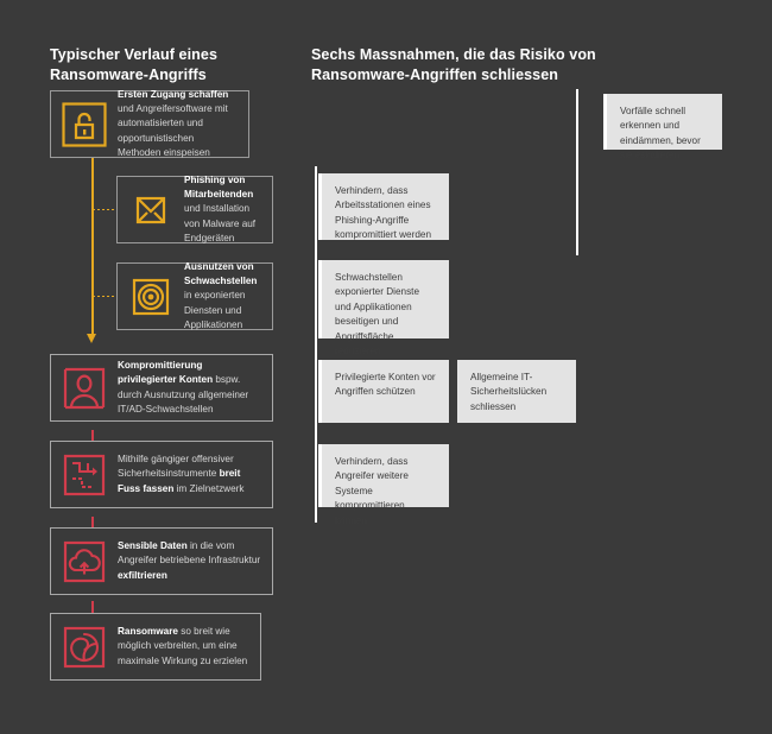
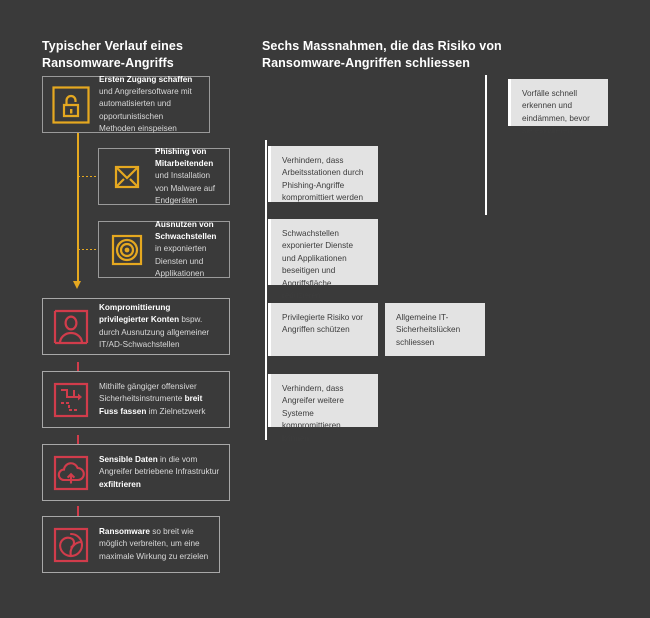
  Typischer Verlauf eines Ransomware-Angriffs
  Sechs Massnahmen, die das Risiko von Ransomware-Angriffen schliessen
  Ersten Zugang schaffen und Angreifersoftware mit automatisierten und opportunistischen Methoden einspeisen
  Phishing von Mitarbeitenden und Installation von Malware auf Endgeräten
  Ausnutzen von Schwachstellen in exponierten Diensten und Applikationen
  Kompromittierung privilegierter Konten bspw. durch Ausnutzung allgemeiner IT/AD-Schwachstellen
  Mithilfe gängiger offensiver Sicherheitsinstrumente breit Fuss fassen im Zielnetzwerk
  Sensible Daten in die vom Angreifer betriebene Infrastruktur exfiltrieren
  Ransomware so breit wie möglich verbreiten, um eine maximale Wirkung zu erzielen
  Vorfälle schnell erkennen und eindämmen, bevor
- Verhindern, dass Arbeitsstationen eines Phishing-Angriffe kompromittiert werden
+ Verhindern, dass Arbeitsstationen durch Phishing-Angriffe kompromittiert werden
  Schwachstellen exponierter Dienste und Applikationen beseitigen und Angriffsfläche
- Privilegierte Konten vor Angriffen schützen
+ Privilegierte Risiko vor Angriffen schützen
  Allgemeine IT-Sicherheitslücken schliessen
  Verhindern, dass Angreifer weitere Systeme kompromittieren
